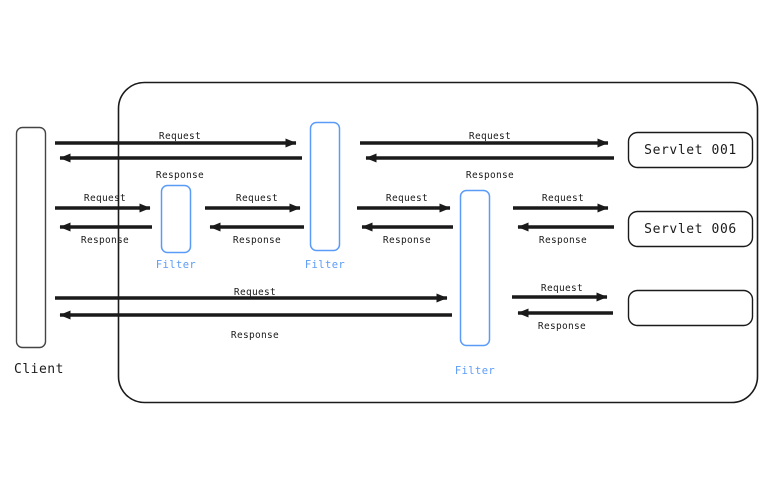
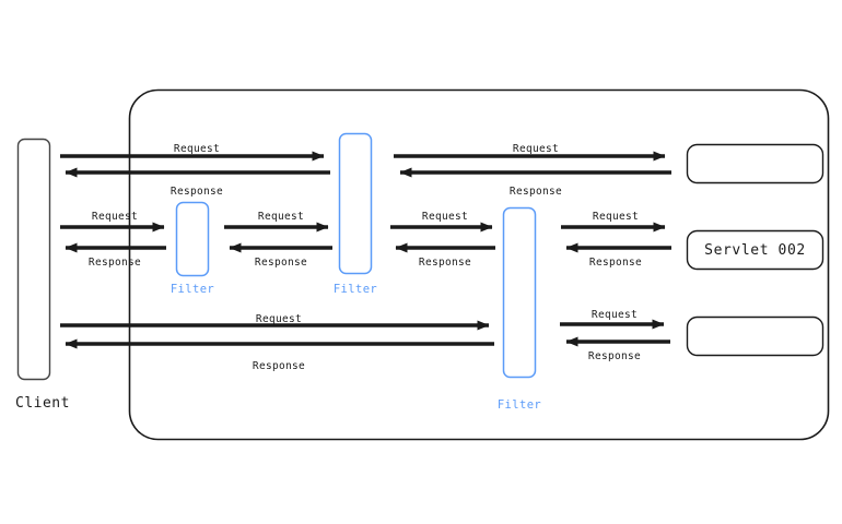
- Servlet 001
- Servlet 006
+ Servlet 002
  Client
  Filter
  Filter
  Filter
  Request
  Response
  Request
  Response
  Request
  Response
  Request
  Response
  Request
  Response
  Request
  Response
  Request
  Response
  Request
  Response
